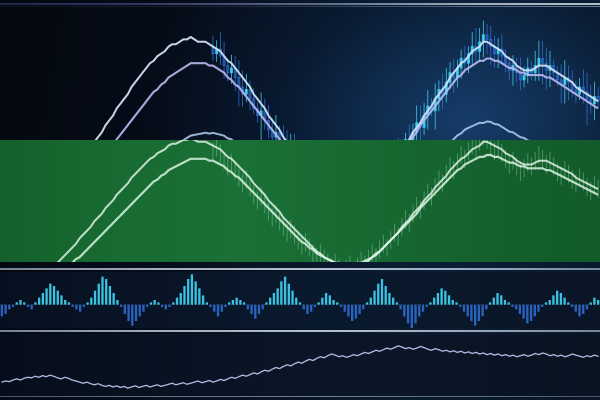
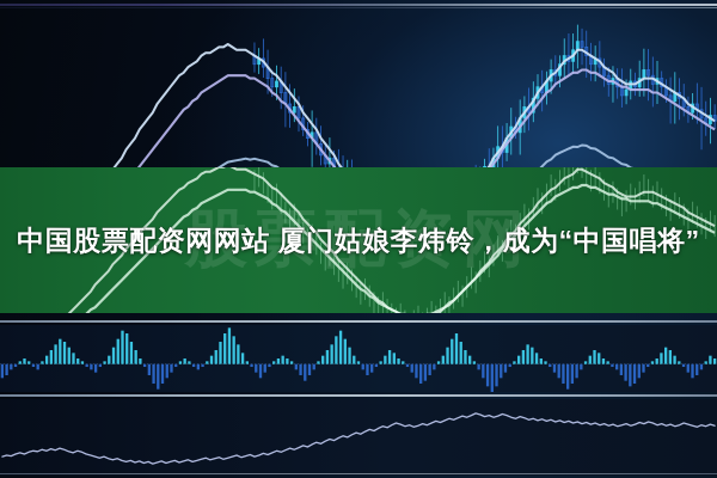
+ 股票配资网
+ 中国股票配资网网站 厦门姑娘李炜铃，成为“中国唱将”
